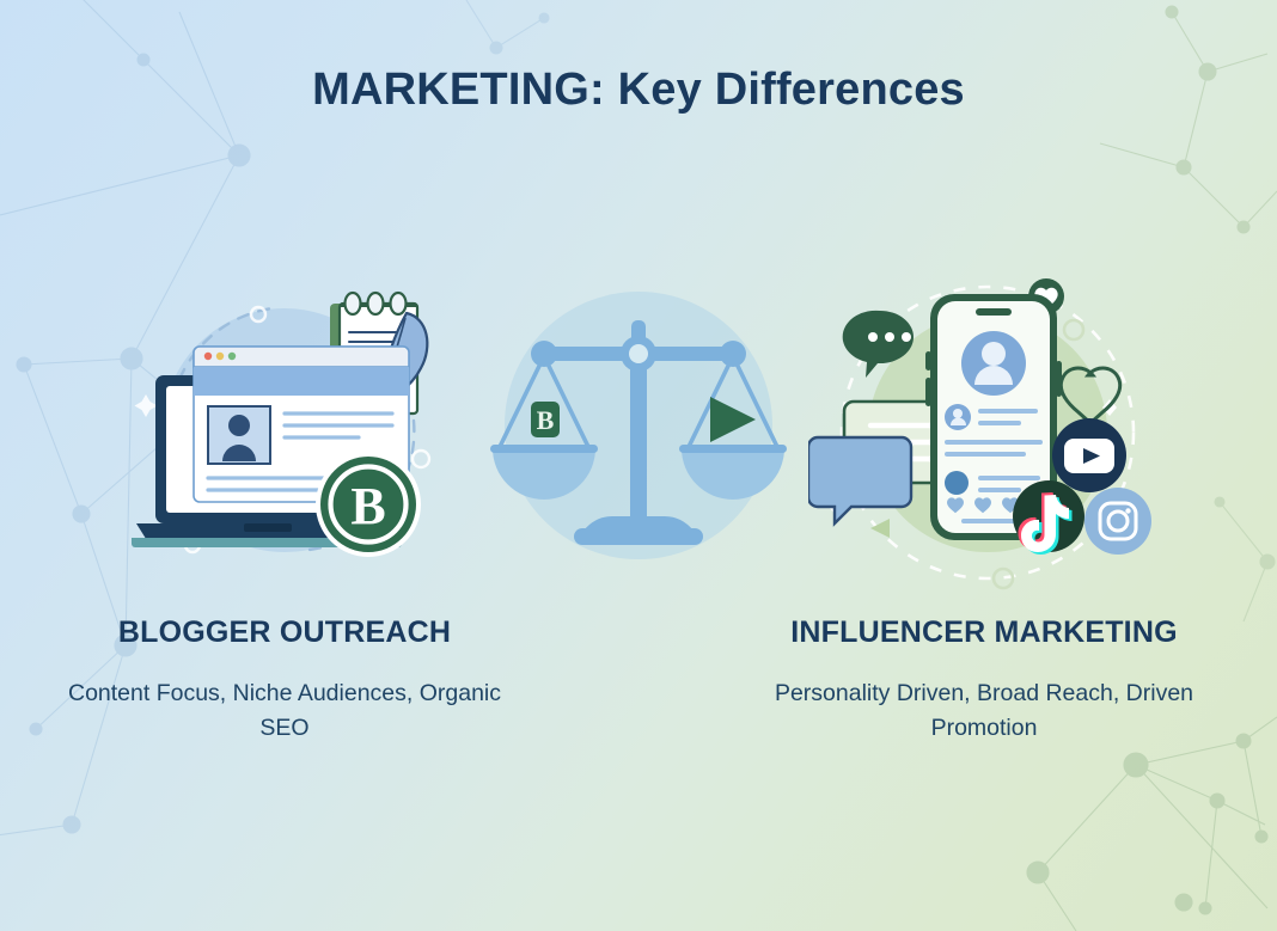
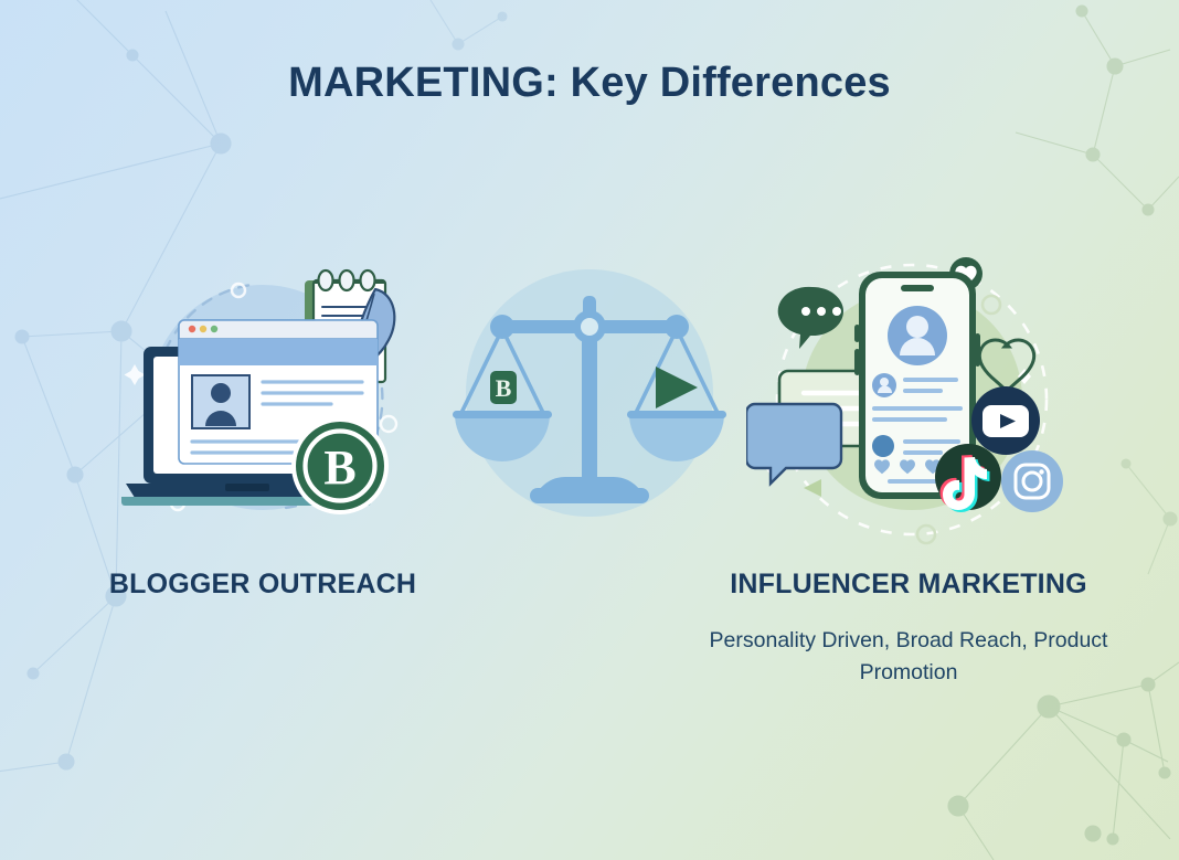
  MARKETING: Key Differences
  B
  B
  BLOGGER OUTREACH
- Content Focus, Niche Audiences, Organic SEO
  INFLUENCER MARKETING
- Personality Driven, Broad Reach, Driven Promotion
+ Personality Driven, Broad Reach, Product Promotion
